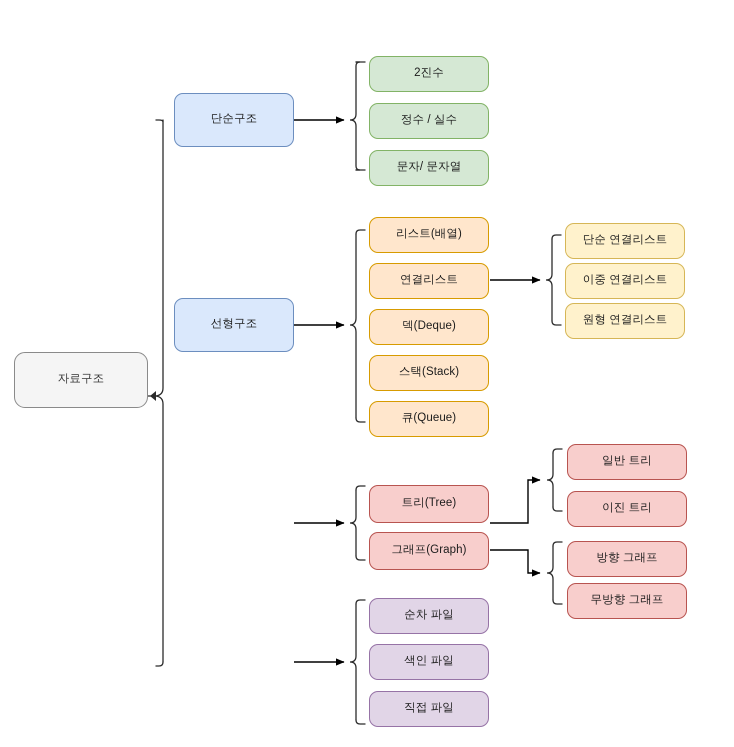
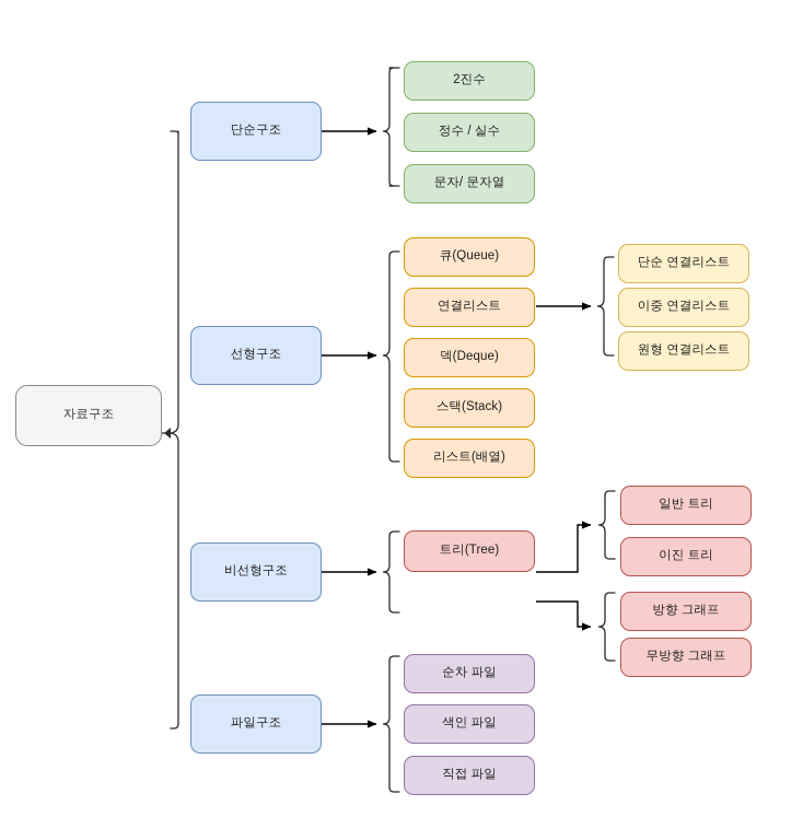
  자료구조
  단순구조
  선형구조
+ 비선형구조
+ 파일구조
  2진수
  정수 / 실수
  문자/ 문자열
- 리스트(배열)
+ 큐(Queue)
  연결리스트
  덱(Deque)
  스택(Stack)
- 큐(Queue)
+ 리스트(배열)
  단순 연결리스트
  이중 연결리스트
  원형 연결리스트
  트리(Tree)
- 그래프(Graph)
  일반 트리
  이진 트리
  방향 그래프
  무방향 그래프
  순차 파일
  색인 파일
  직접 파일
